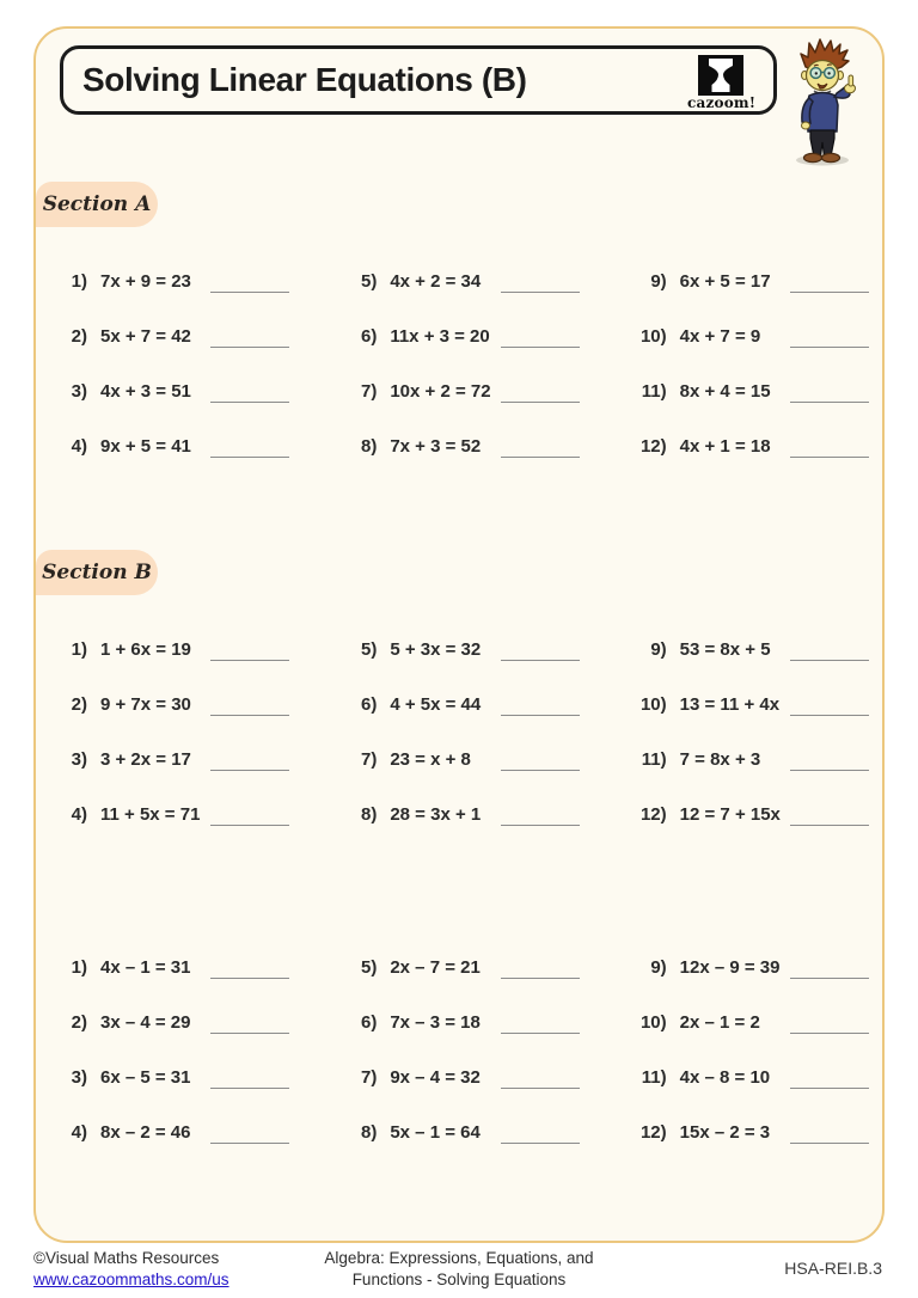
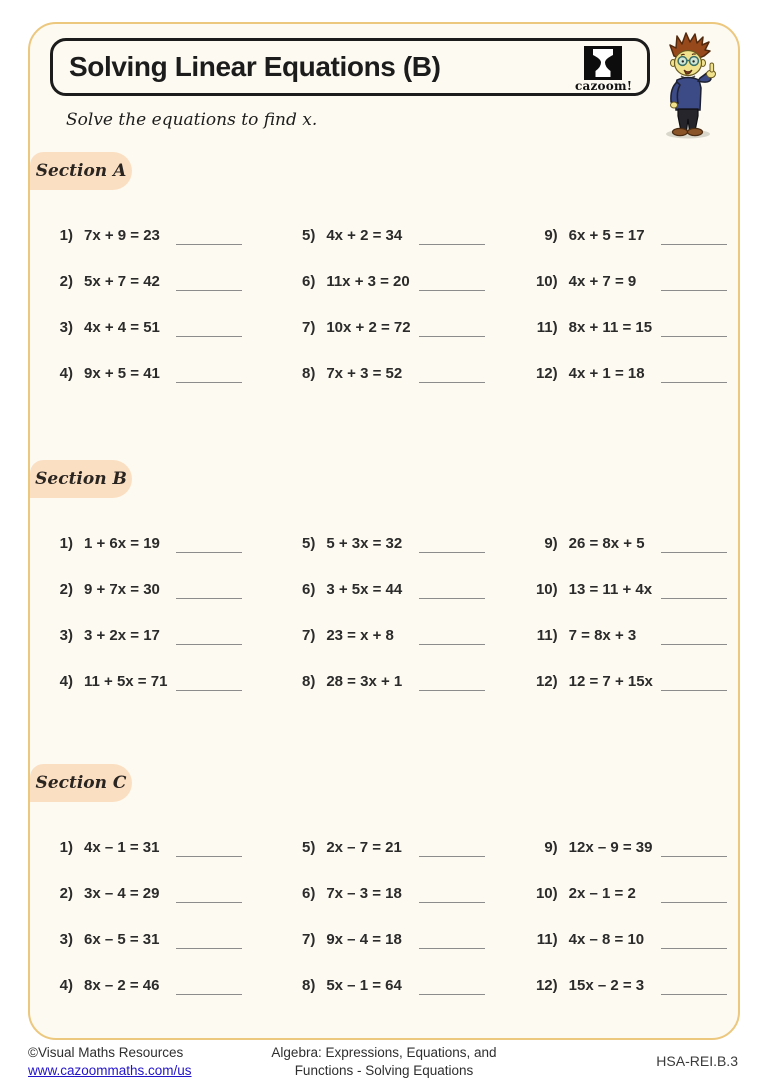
  Solving Linear Equations (B)
  cazoom!
+ Solve the equations to find x.
  Section A
  1)
  7x + 9 = 23
  2)
  5x + 7 = 42
  3)
- 4x + 3 = 51
+ 4x + 4 = 51
  4)
  9x + 5 = 41
  5)
  4x + 2 = 34
  6)
  11x + 3 = 20
  7)
  10x + 2 = 72
  8)
  7x + 3 = 52
  9)
  6x + 5 = 17
  10)
  4x + 7 = 9
  11)
- 8x + 4 = 15
+ 8x + 11 = 15
  12)
  4x + 1 = 18
  Section B
  1)
  1 + 6x = 19
  2)
  9 + 7x = 30
  3)
  3 + 2x = 17
  4)
  11 + 5x = 71
  5)
  5 + 3x = 32
  6)
- 4 + 5x = 44
+ 3 + 5x = 44
  7)
  23 = x + 8
  8)
  28 = 3x + 1
  9)
- 53 = 8x + 5
+ 26 = 8x + 5
  10)
  13 = 11 + 4x
  11)
  7 = 8x + 3
  12)
  12 = 7 + 15x
+ Section C
  1)
  4x – 1 = 31
  2)
  3x – 4 = 29
  3)
  6x – 5 = 31
  4)
  8x – 2 = 46
  5)
  2x – 7 = 21
  6)
  7x – 3 = 18
  7)
- 9x – 4 = 32
+ 9x – 4 = 18
  8)
  5x – 1 = 64
  9)
  12x – 9 = 39
  10)
  2x – 1 = 2
  11)
  4x – 8 = 10
  12)
  15x – 2 = 3
  ©Visual Maths Resources
  www.cazoommaths.com/us
  Algebra: Expressions, Equations, and
  Functions - Solving Equations
  HSA-REI.B.3
